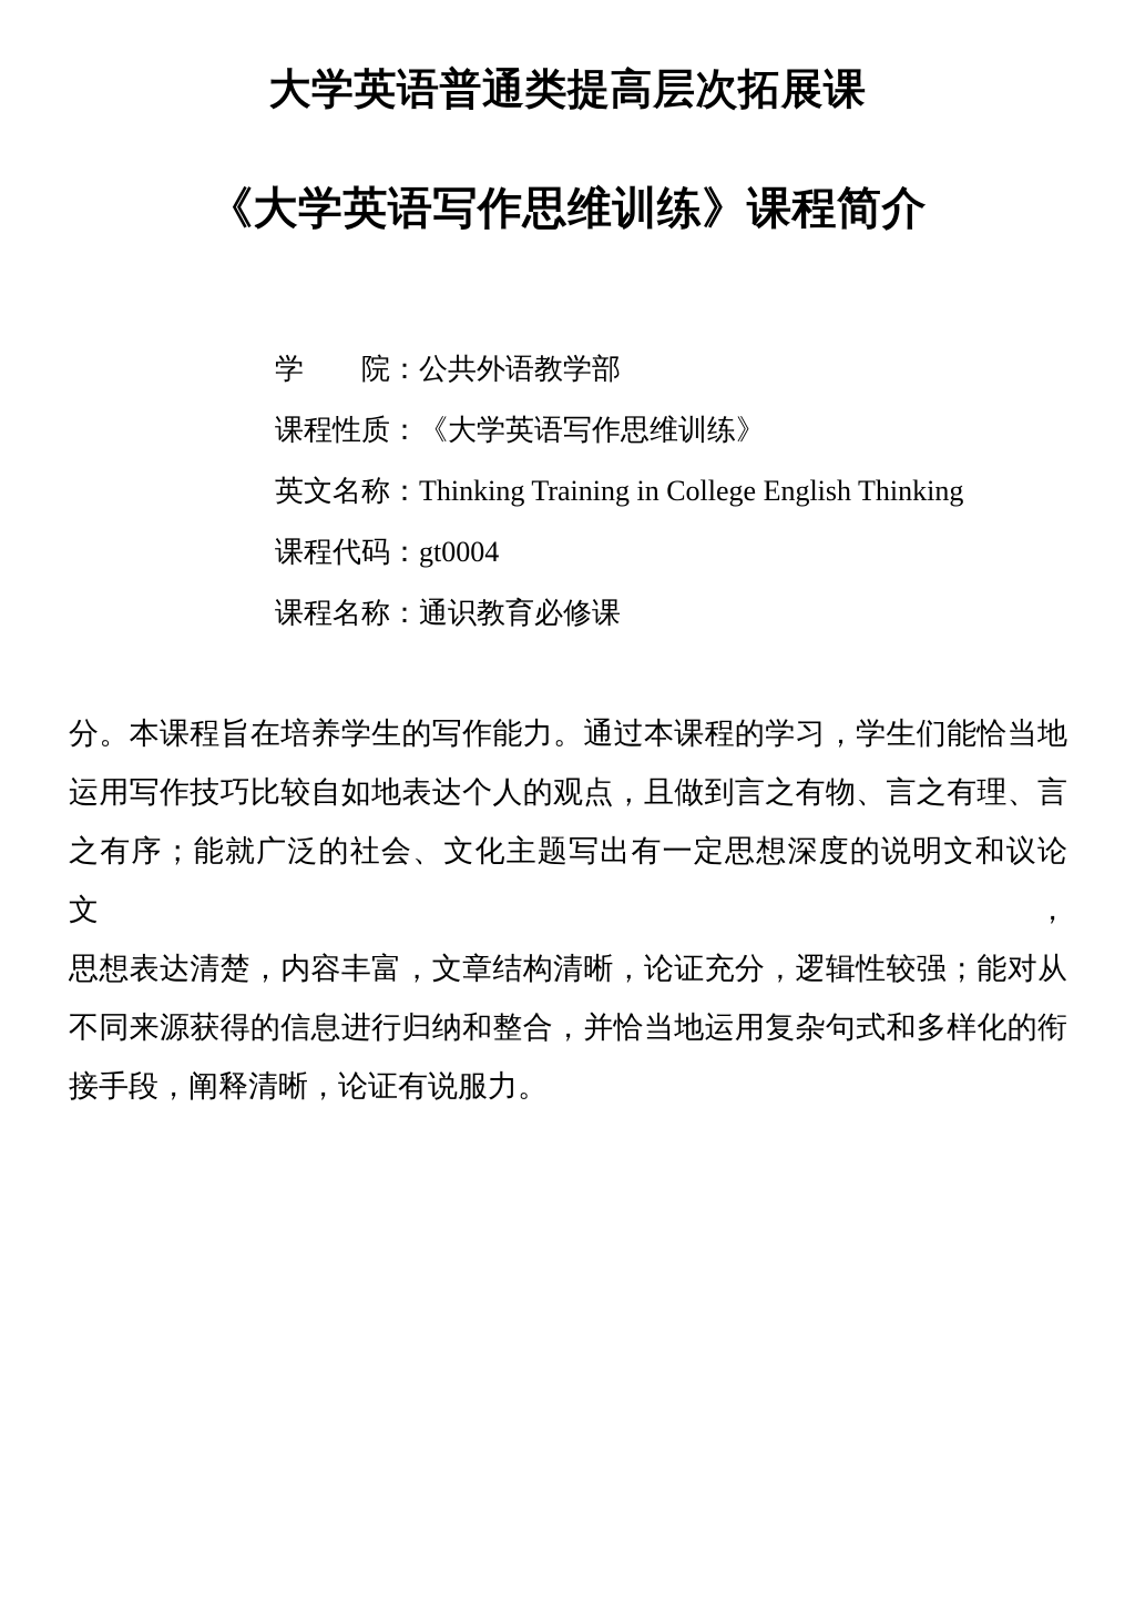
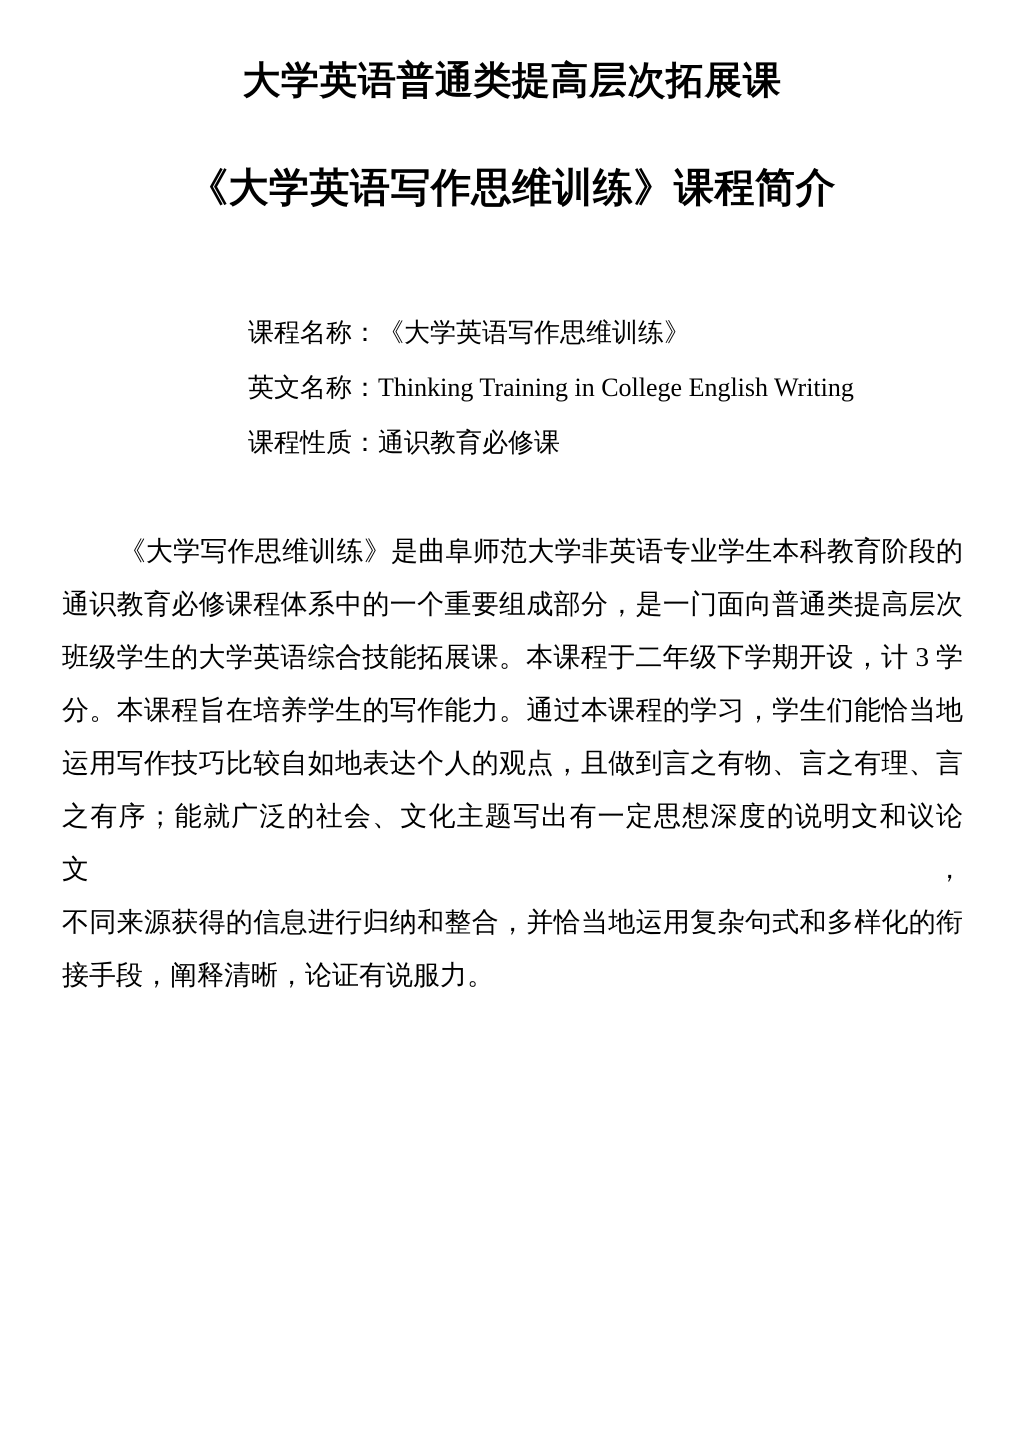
  大学英语普通类提高层次拓展课
  《大学英语写作思维训练》课程简介
- 学 院：公共外语教学部
- 课程性质：《大学英语写作思维训练》
+ 课程名称：《大学英语写作思维训练》
- 英文名称：Thinking Training in College English Thinking
+ 英文名称：Thinking Training in College English Writing
- 课程代码：gt0004
- 课程名称：通识教育必修课
+ 课程性质：通识教育必修课
+ 《大学写作思维训练》是曲阜师范大学非英语专业学生本科教育阶段的
+ 通识教育必修课程体系中的一个重要组成部分，是一门面向普通类提高层次
+ 班级学生的大学英语综合技能拓展课。本课程于二年级下学期开设，计 3 学
  分。本课程旨在培养学生的写作能力。通过本课程的学习，学生们能恰当地
  运用写作技巧比较自如地表达个人的观点，且做到言之有物、言之有理、言
  之有序；能就广泛的社会、文化主题写出有一定思想深度的说明文和议论文，
- 思想表达清楚，内容丰富，文章结构清晰，论证充分，逻辑性较强；能对从
  不同来源获得的信息进行归纳和整合，并恰当地运用复杂句式和多样化的衔
  接手段，阐释清晰，论证有说服力。
